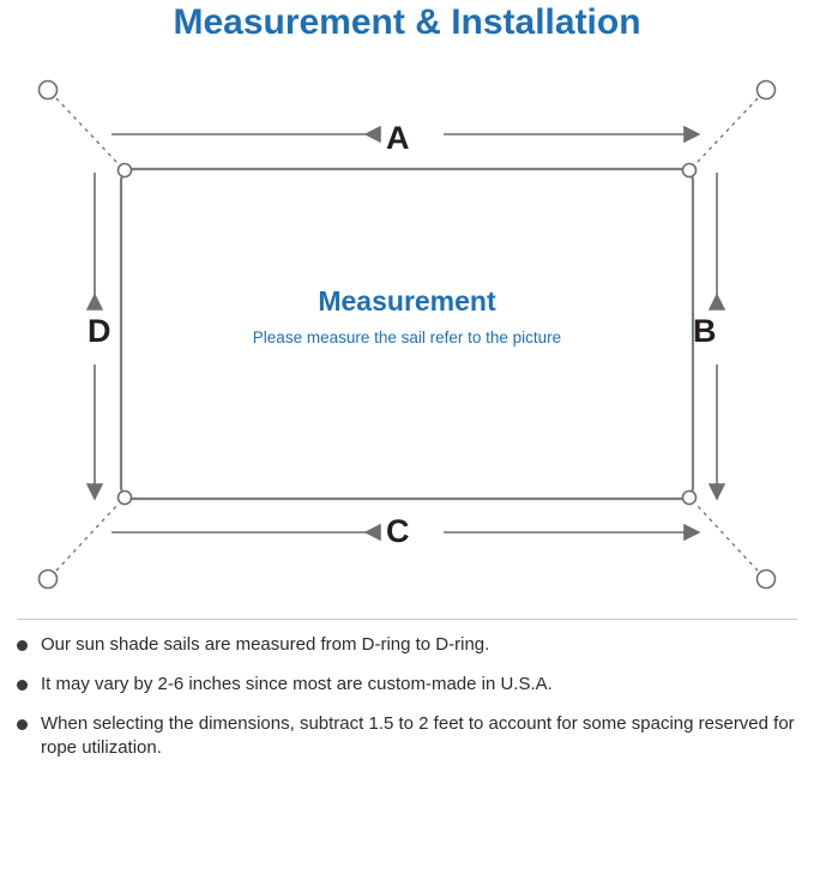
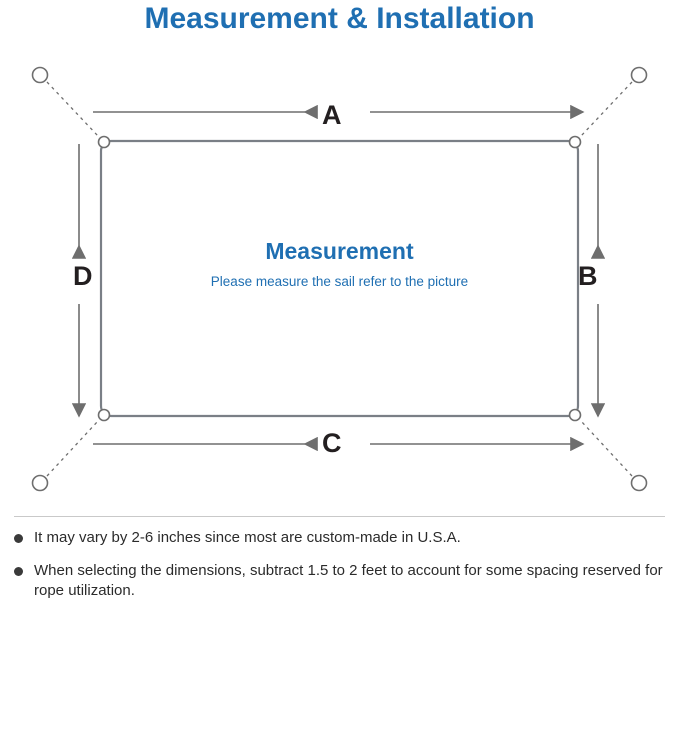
  Measurement & Installation
  A
  B
  C
  D
  Measurement
  Please measure the sail refer to the picture
- Our sun shade sails are measured from D-ring to D-ring.
  It may vary by 2-6 inches since most are custom-made in U.S.A.
  When selecting the dimensions, subtract 1.5 to 2 feet to account for some spacing reserved for rope utilization.
